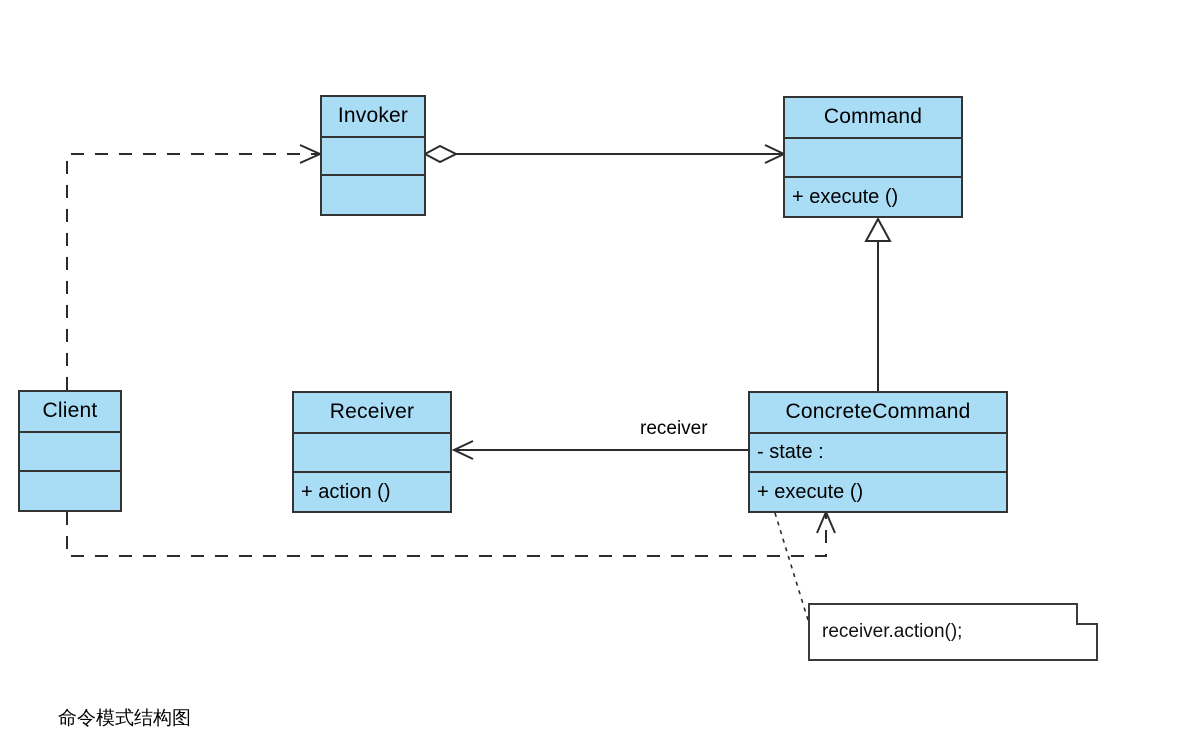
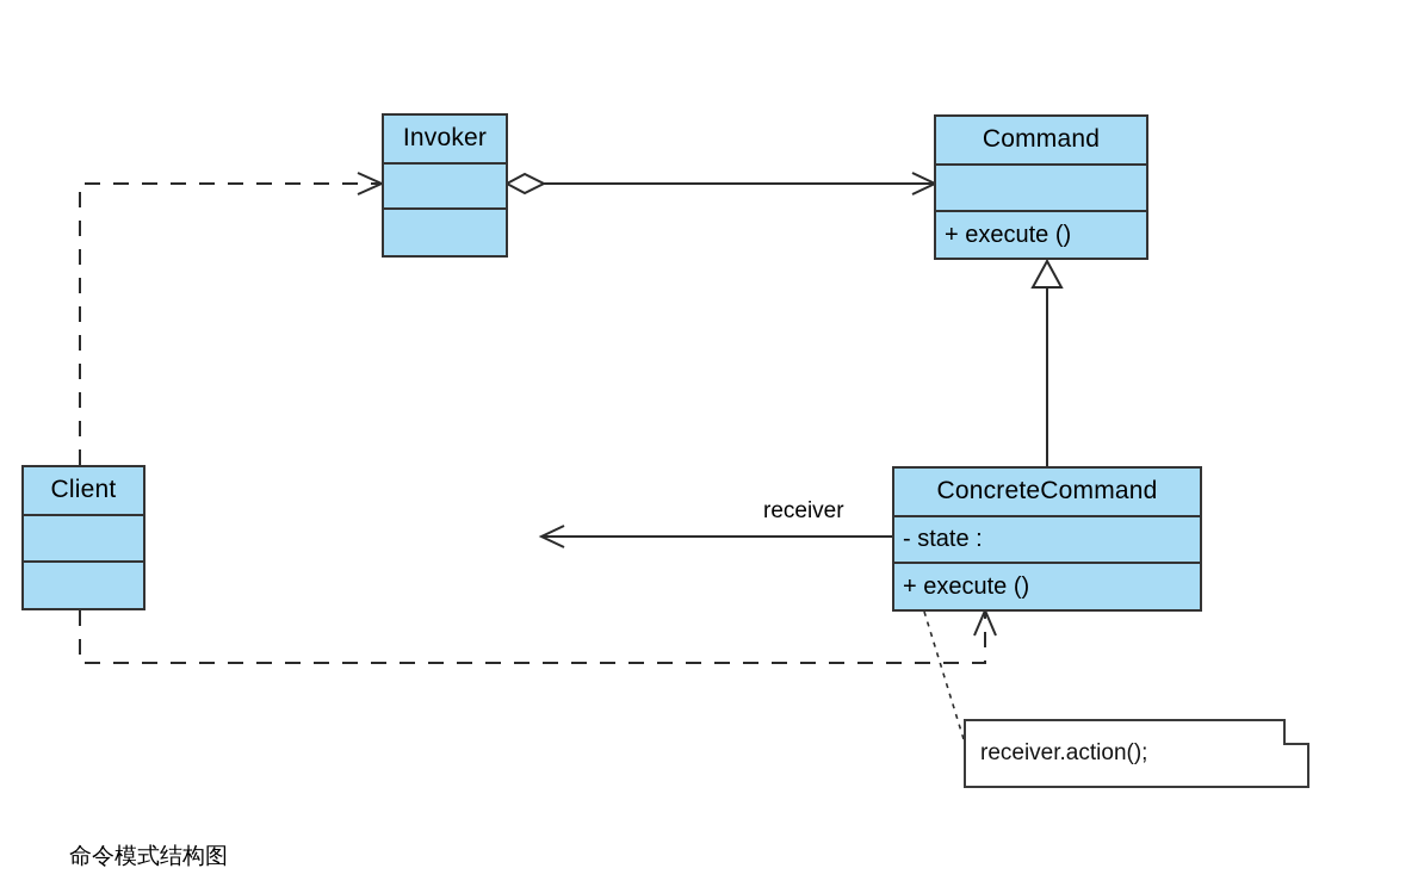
  Invoker
  Command
  + execute ()
  Client
- Receiver
- + action ()
  ConcreteCommand
  - state :
  + execute ()
  receiver
  receiver.action();
  命令模式结构图
